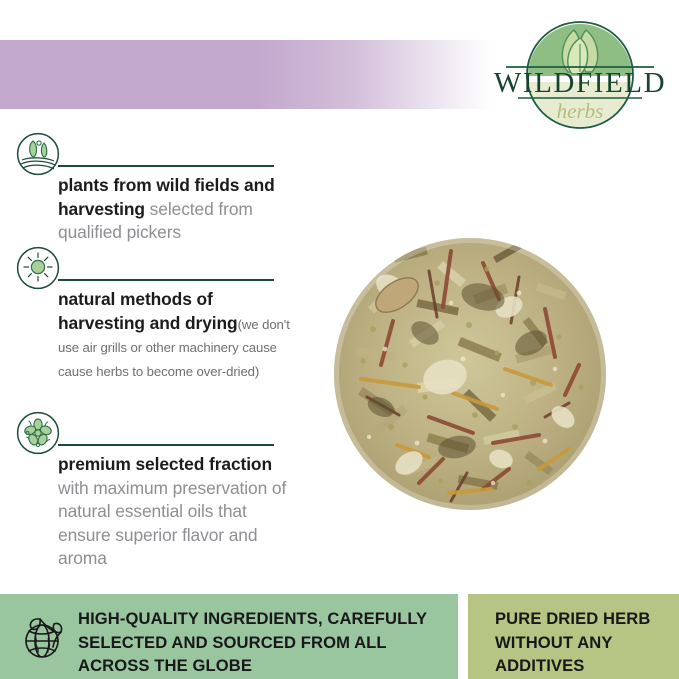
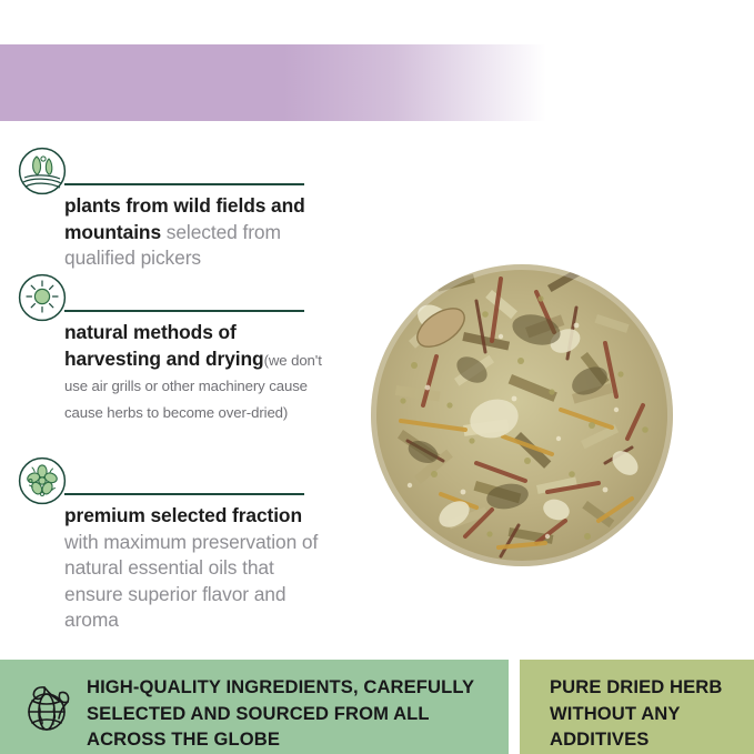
- WILDFIELD
- herbs
- plants from wild fields and harvesting selected from qualified pickers
+ plants from wild fields and mountains selected from qualified pickers
  natural methods of harvesting and drying(we don't use air grills or other machinery cause cause herbs to become over-dried)
  premium selected fraction with maximum preservation of natural essential oils that ensure superior flavor and aroma
  HIGH-QUALITY INGREDIENTS, CAREFULLY
  SELECTED AND SOURCED FROM ALL
  ACROSS THE GLOBE
  PURE DRIED HERB
  WITHOUT ANY
  ADDITIVES
